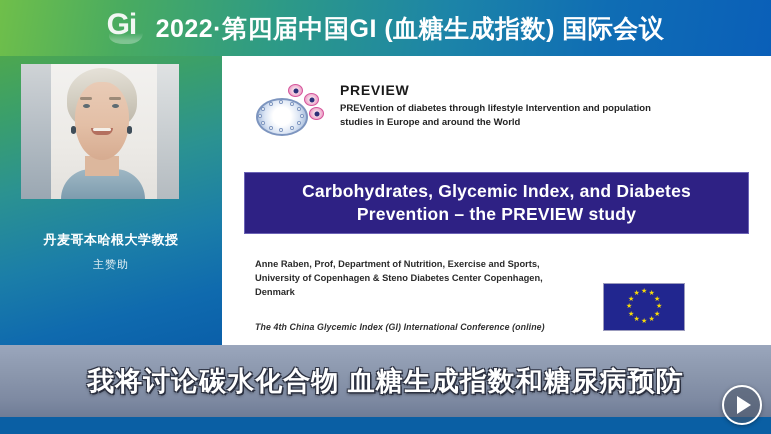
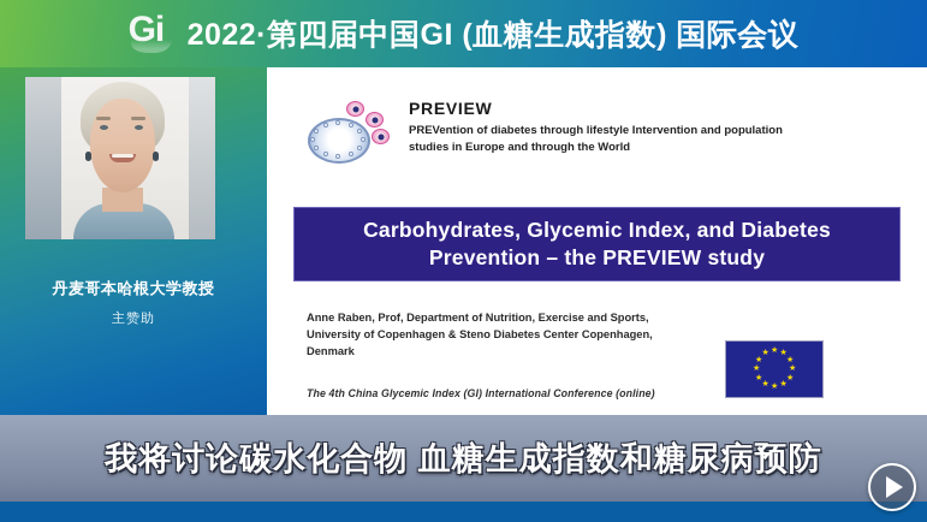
  Gi
  2022·第四届中国GI (血糖生成指数) 国际会议
  丹麦哥本哈根大学教授
  主赞助
  PREVIEW
- PREVention of diabetes through lifestyle Intervention and population studies in Europe and around the World
+ PREVention of diabetes through lifestyle Intervention and population studies in Europe and through the World
  Carbohydrates, Glycemic Index, and Diabetes
  Prevention – the PREVIEW study
  Anne Raben, Prof, Department of Nutrition, Exercise and Sports, University of Copenhagen & Steno Diabetes Center Copenhagen, Denmark
  The 4th China Glycemic Index (GI) International Conference (online)
  我将讨论碳水化合物 血糖生成指数和糖尿病预防
